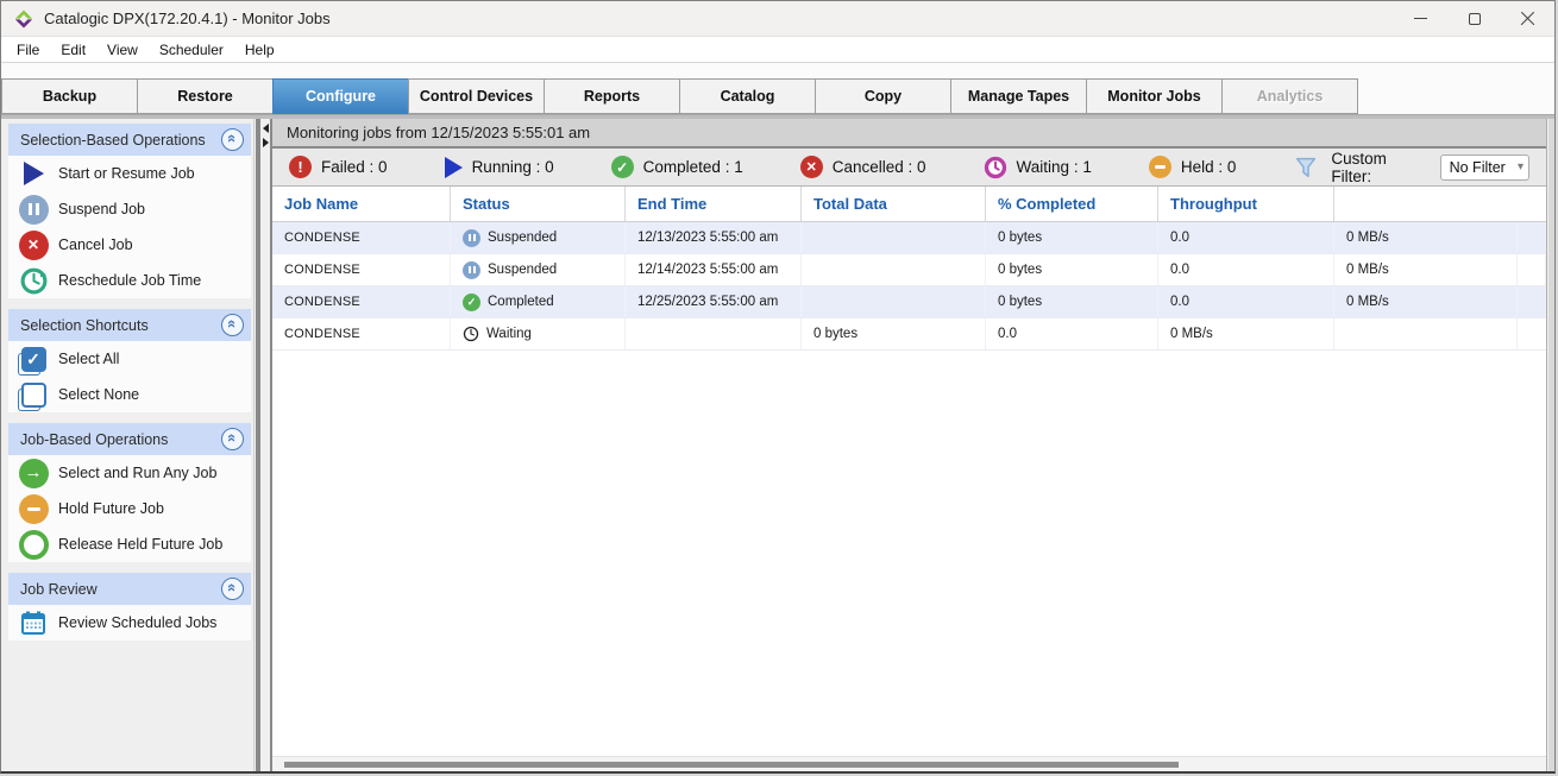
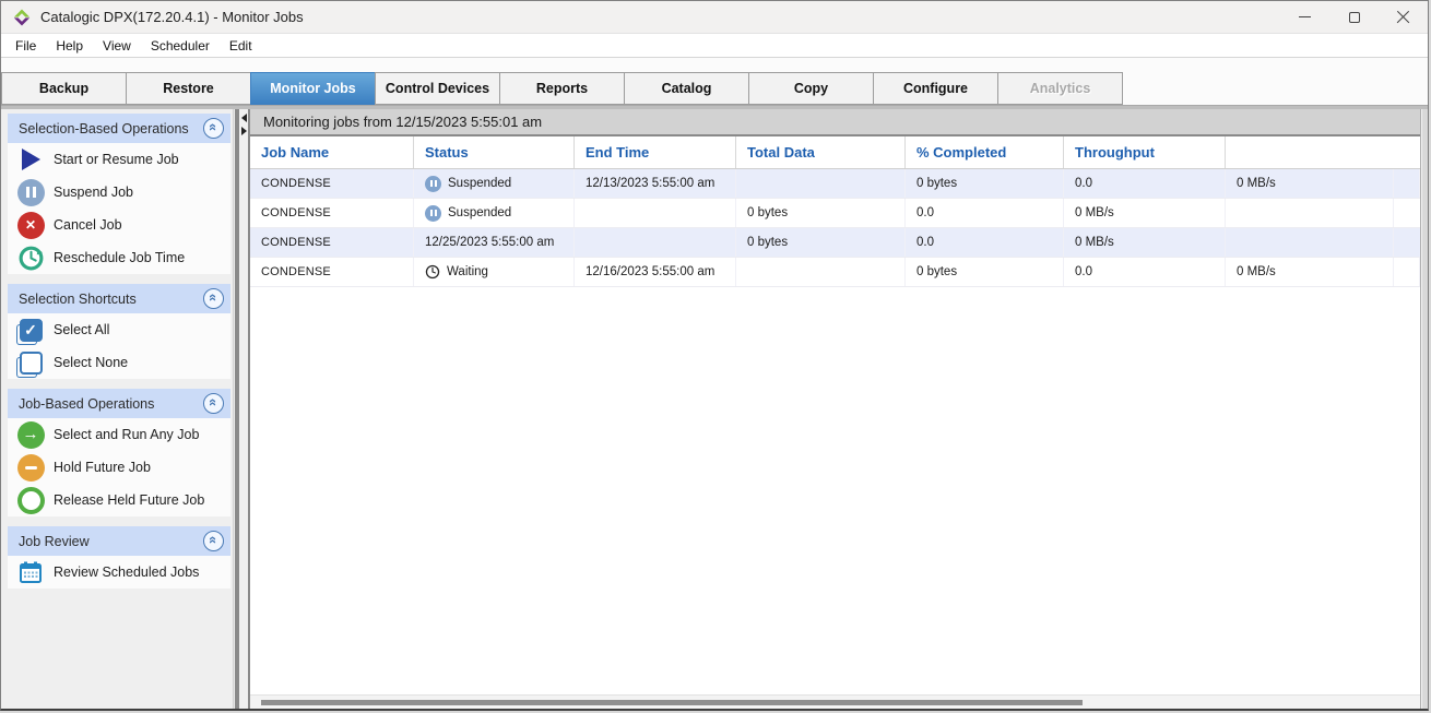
  Catalogic DPX(172.20.4.1) - Monitor Jobs
  File
- Edit
+ Help
  View
  Scheduler
- Help
+ Edit
  Backup
  Restore
- Configure
+ Monitor Jobs
  Control Devices
  Reports
  Catalog
  Copy
- Manage Tapes
- Monitor Jobs
+ Configure
  Analytics
  Selection-Based Operations
  Start or Resume Job
  Suspend Job
  Cancel Job
  Reschedule Job Time
  Selection Shortcuts
  Select All
  Select None
  Job-Based Operations
  Select and Run Any Job
  Hold Future Job
  Release Held Future Job
  Job Review
  Review Scheduled Jobs
  Monitoring jobs from 12/15/2023 5:55:01 am
- Failed : 0
- Running : 0
- Completed : 1
- Cancelled : 0
- Waiting : 1
- Held : 0
- Custom Filter:
- No Filter
- ▾
  Job Name
  Status
  End Time
  Total Data
  % Completed
  Throughput
  CONDENSE
  Suspended
  12/13/2023 5:55:00 am
  0 bytes
  0.0
  0 MB/s
  CONDENSE
  Suspended
- 12/14/2023 5:55:00 am
  0 bytes
  0.0
  0 MB/s
  CONDENSE
- Completed
  12/25/2023 5:55:00 am
  0 bytes
  0.0
  0 MB/s
  CONDENSE
  Waiting
+ 12/16/2023 5:55:00 am
  0 bytes
  0.0
  0 MB/s
